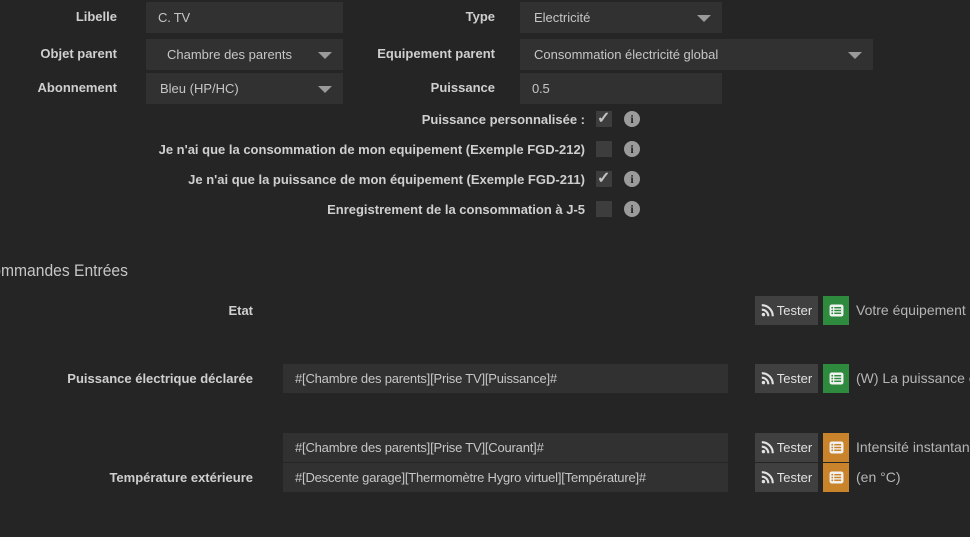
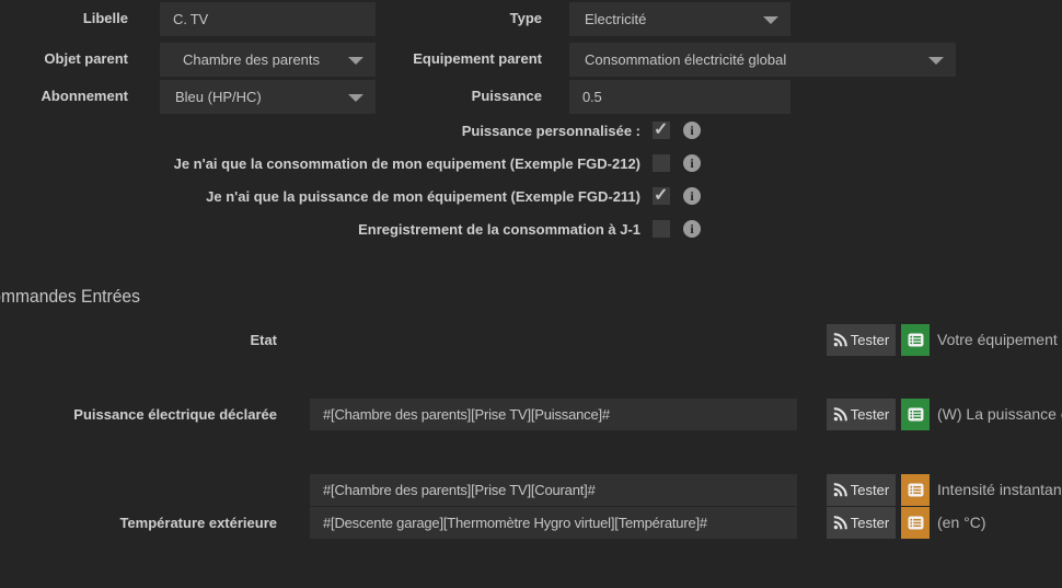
  Libelle
  C. TV
  Type
  Electricité
  Objet parent
  Chambre des parents
  Equipement parent
  Consommation électricité global
  Abonnement
  Bleu (HP/HC)
  Puissance
  0.5
  Puissance personnalisée :
  Je n'ai que la consommation de mon equipement (Exemple FGD-212)
  Je n'ai que la puissance de mon équipement (Exemple FGD-211)
- Enregistrement de la consommation à J-5
+ Enregistrement de la consommation à J-1
  mmandes Entrées
  Etat
  Tester
  Votre équipement
  Puissance électrique déclarée
  #[Chambre des parents][Prise TV][Puissance]#
  Tester
  (W) La puissance
  #[Chambre des parents][Prise TV][Courant]#
  Tester
  Intensité instantan
  Température extérieure
  #[Descente garage][Thermomètre Hygro virtuel][Température]#
  Tester
  (en °C)
